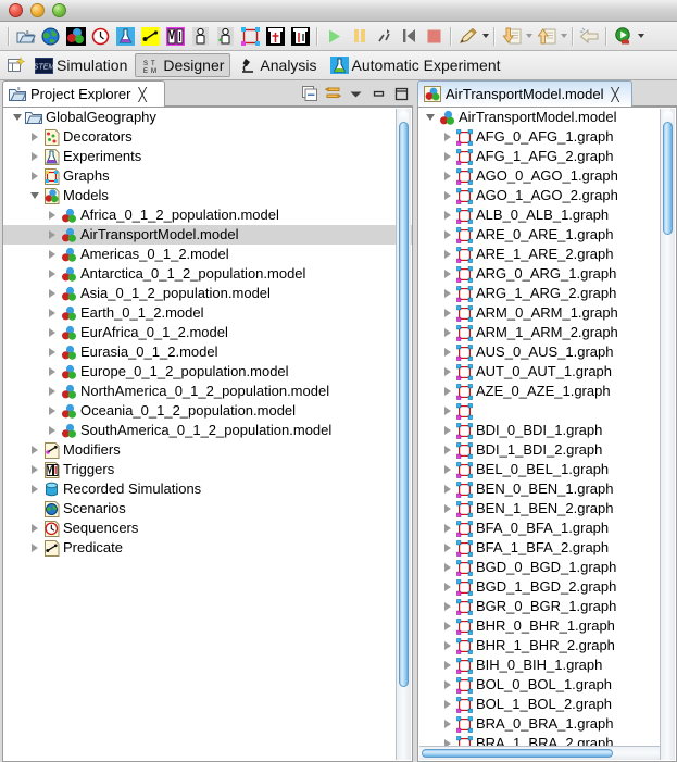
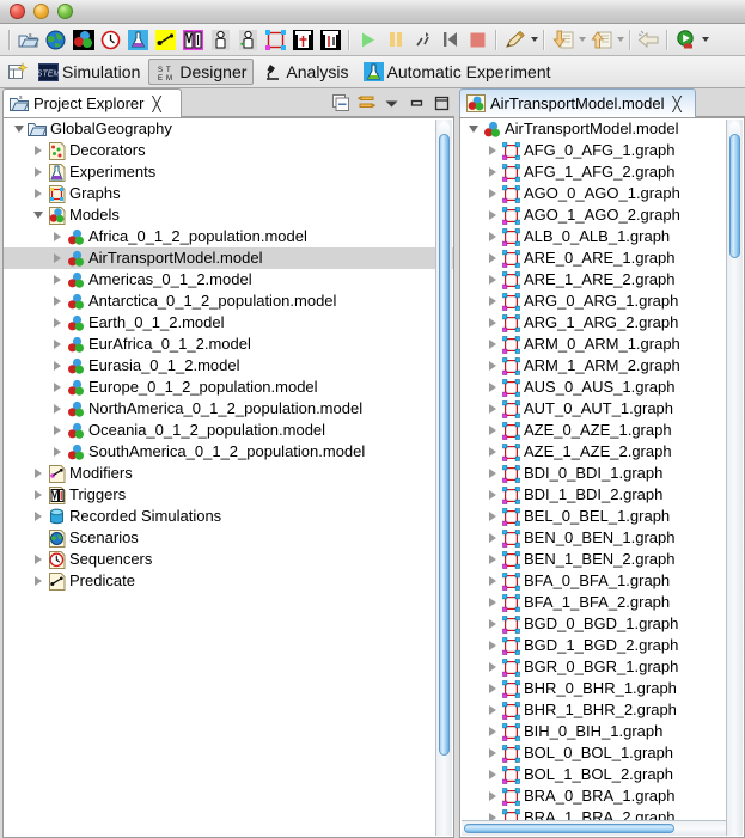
  Simulation
  Designer
  Analysis
  Automatic Experiment
  Project Explorer
  ╳
  GlobalGeography
  Decorators
  Experiments
  Graphs
  Models
  Africa_0_1_2_population.model
  AirTransportModel.model
  Americas_0_1_2.model
  Antarctica_0_1_2_population.model
- Asia_0_1_2_population.model
  Earth_0_1_2.model
  EurAfrica_0_1_2.model
  Eurasia_0_1_2.model
  Europe_0_1_2_population.model
  NorthAmerica_0_1_2_population.model
  Oceania_0_1_2_population.model
  SouthAmerica_0_1_2_population.model
  Modifiers
  Triggers
  Recorded Simulations
  Scenarios
  Sequencers
  Predicate
  AirTransportModel.model
  ╳
  AirTransportModel.model
  AFG_0_AFG_1.graph
  AFG_1_AFG_2.graph
  AGO_0_AGO_1.graph
  AGO_1_AGO_2.graph
  ALB_0_ALB_1.graph
  ARE_0_ARE_1.graph
  ARE_1_ARE_2.graph
  ARG_0_ARG_1.graph
  ARG_1_ARG_2.graph
  ARM_0_ARM_1.graph
  ARM_1_ARM_2.graph
  AUS_0_AUS_1.graph
  AUT_0_AUT_1.graph
  AZE_0_AZE_1.graph
+ AZE_1_AZE_2.graph
  BDI_0_BDI_1.graph
  BDI_1_BDI_2.graph
  BEL_0_BEL_1.graph
  BEN_0_BEN_1.graph
  BEN_1_BEN_2.graph
  BFA_0_BFA_1.graph
  BFA_1_BFA_2.graph
  BGD_0_BGD_1.graph
  BGD_1_BGD_2.graph
  BGR_0_BGR_1.graph
  BHR_0_BHR_1.graph
  BHR_1_BHR_2.graph
  BIH_0_BIH_1.graph
  BOL_0_BOL_1.graph
  BOL_1_BOL_2.graph
  BRA_0_BRA_1.graph
  BRA_1_BRA_2.graph
